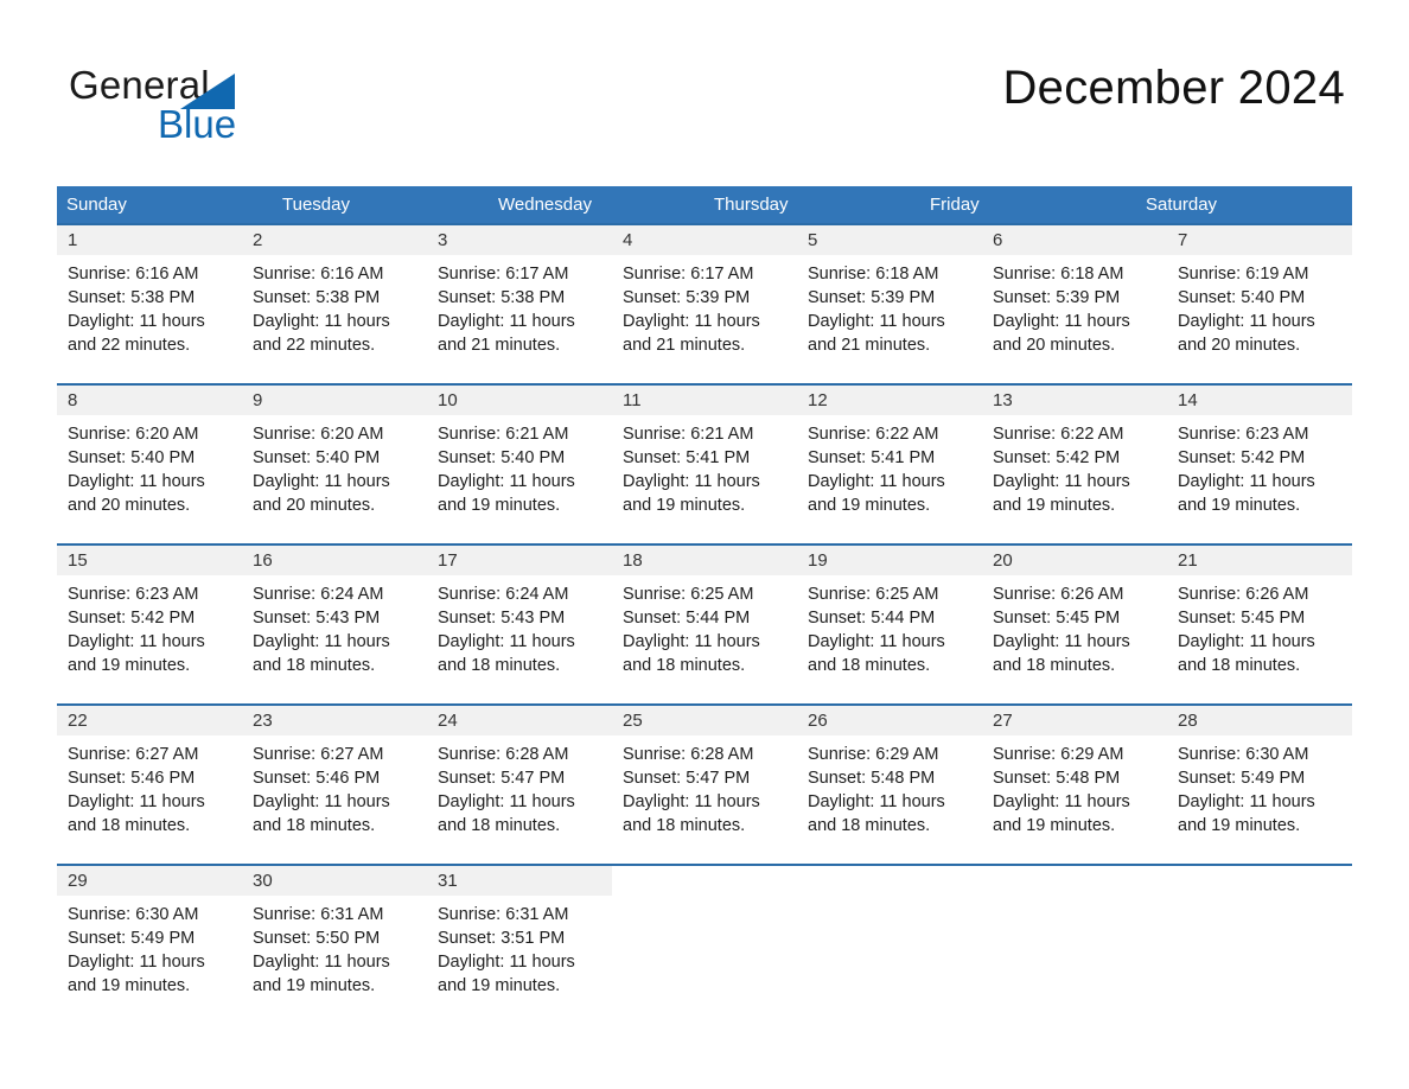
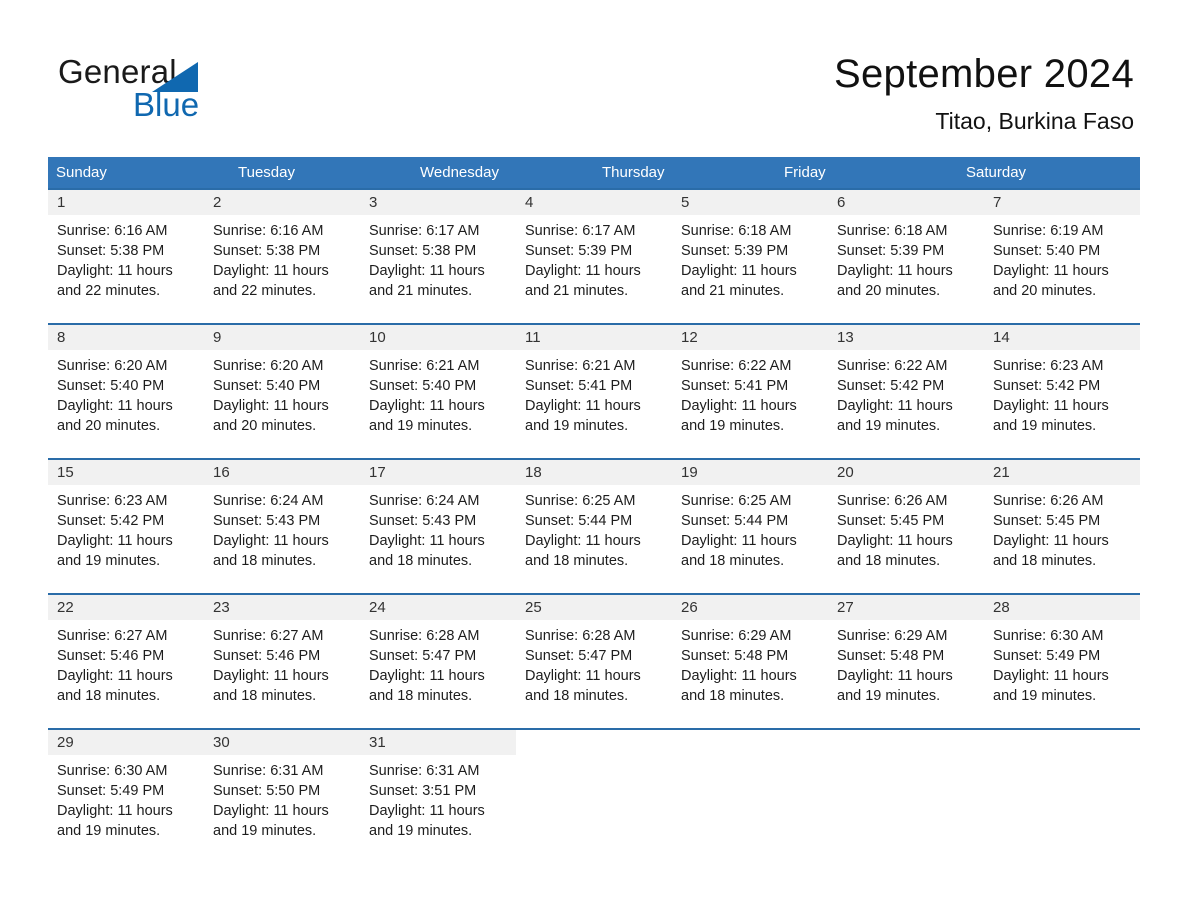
  General
  Blue
- December 2024
+ September 2024
+ Titao, Burkina Faso
  Sunday
  Tuesday
  Wednesday
  Thursday
  Friday
  Saturday
  1
  Sunrise: 6:16 AM
  Sunset: 5:38 PM
  Daylight: 11 hours
  and 22 minutes.
  2
  Sunrise: 6:16 AM
  Sunset: 5:38 PM
  Daylight: 11 hours
  and 22 minutes.
  3
  Sunrise: 6:17 AM
  Sunset: 5:38 PM
  Daylight: 11 hours
  and 21 minutes.
  4
  Sunrise: 6:17 AM
  Sunset: 5:39 PM
  Daylight: 11 hours
  and 21 minutes.
  5
  Sunrise: 6:18 AM
  Sunset: 5:39 PM
  Daylight: 11 hours
  and 21 minutes.
  6
  Sunrise: 6:18 AM
  Sunset: 5:39 PM
  Daylight: 11 hours
  and 20 minutes.
  7
  Sunrise: 6:19 AM
  Sunset: 5:40 PM
  Daylight: 11 hours
  and 20 minutes.
  8
  Sunrise: 6:20 AM
  Sunset: 5:40 PM
  Daylight: 11 hours
  and 20 minutes.
  9
  Sunrise: 6:20 AM
  Sunset: 5:40 PM
  Daylight: 11 hours
  and 20 minutes.
  10
  Sunrise: 6:21 AM
  Sunset: 5:40 PM
  Daylight: 11 hours
  and 19 minutes.
  11
  Sunrise: 6:21 AM
  Sunset: 5:41 PM
  Daylight: 11 hours
  and 19 minutes.
  12
  Sunrise: 6:22 AM
  Sunset: 5:41 PM
  Daylight: 11 hours
  and 19 minutes.
  13
  Sunrise: 6:22 AM
  Sunset: 5:42 PM
  Daylight: 11 hours
  and 19 minutes.
  14
  Sunrise: 6:23 AM
  Sunset: 5:42 PM
  Daylight: 11 hours
  and 19 minutes.
  15
  Sunrise: 6:23 AM
  Sunset: 5:42 PM
  Daylight: 11 hours
  and 19 minutes.
  16
  Sunrise: 6:24 AM
  Sunset: 5:43 PM
  Daylight: 11 hours
  and 18 minutes.
  17
  Sunrise: 6:24 AM
  Sunset: 5:43 PM
  Daylight: 11 hours
  and 18 minutes.
  18
  Sunrise: 6:25 AM
  Sunset: 5:44 PM
  Daylight: 11 hours
  and 18 minutes.
  19
  Sunrise: 6:25 AM
  Sunset: 5:44 PM
  Daylight: 11 hours
  and 18 minutes.
  20
  Sunrise: 6:26 AM
  Sunset: 5:45 PM
  Daylight: 11 hours
  and 18 minutes.
  21
  Sunrise: 6:26 AM
  Sunset: 5:45 PM
  Daylight: 11 hours
  and 18 minutes.
  22
  Sunrise: 6:27 AM
  Sunset: 5:46 PM
  Daylight: 11 hours
  and 18 minutes.
  23
  Sunrise: 6:27 AM
  Sunset: 5:46 PM
  Daylight: 11 hours
  and 18 minutes.
  24
  Sunrise: 6:28 AM
  Sunset: 5:47 PM
  Daylight: 11 hours
  and 18 minutes.
  25
  Sunrise: 6:28 AM
  Sunset: 5:47 PM
  Daylight: 11 hours
  and 18 minutes.
  26
  Sunrise: 6:29 AM
  Sunset: 5:48 PM
  Daylight: 11 hours
  and 18 minutes.
  27
  Sunrise: 6:29 AM
  Sunset: 5:48 PM
  Daylight: 11 hours
  and 19 minutes.
  28
  Sunrise: 6:30 AM
  Sunset: 5:49 PM
  Daylight: 11 hours
  and 19 minutes.
  29
  Sunrise: 6:30 AM
  Sunset: 5:49 PM
  Daylight: 11 hours
  and 19 minutes.
  30
  Sunrise: 6:31 AM
  Sunset: 5:50 PM
  Daylight: 11 hours
  and 19 minutes.
  31
  Sunrise: 6:31 AM
  Sunset: 3:51 PM
  Daylight: 11 hours
  and 19 minutes.
